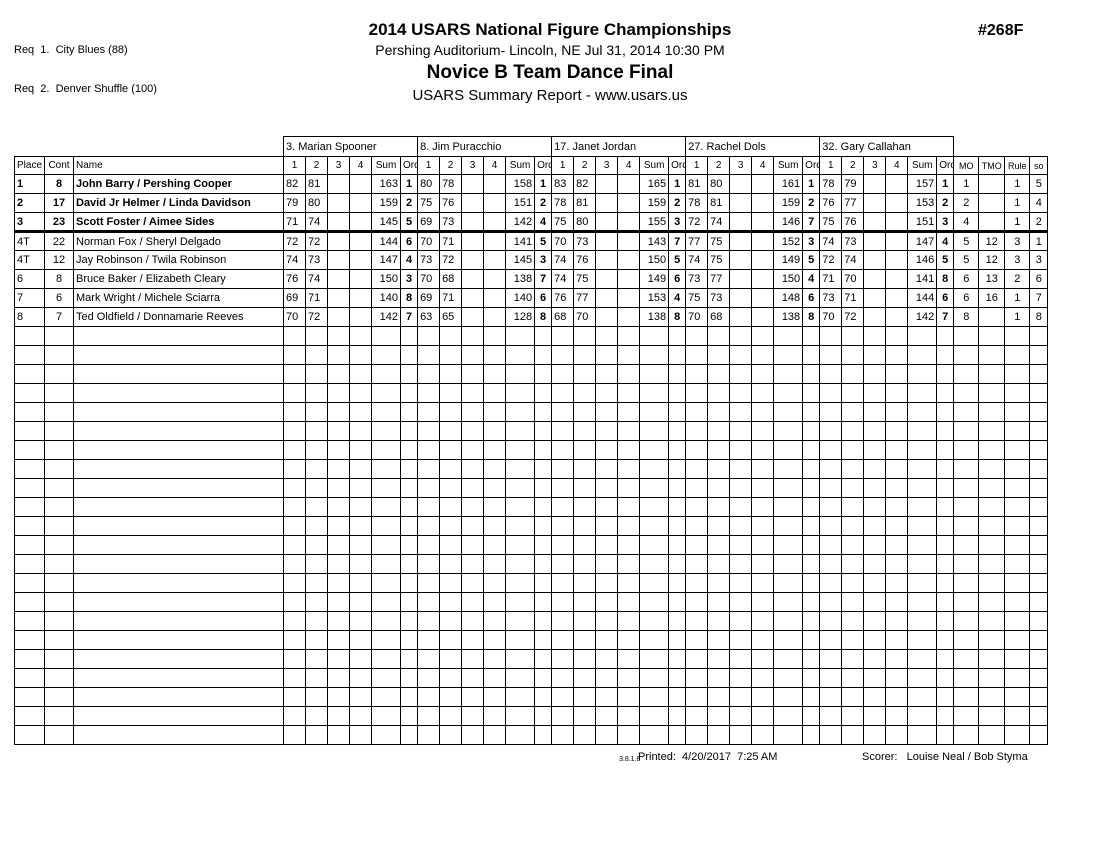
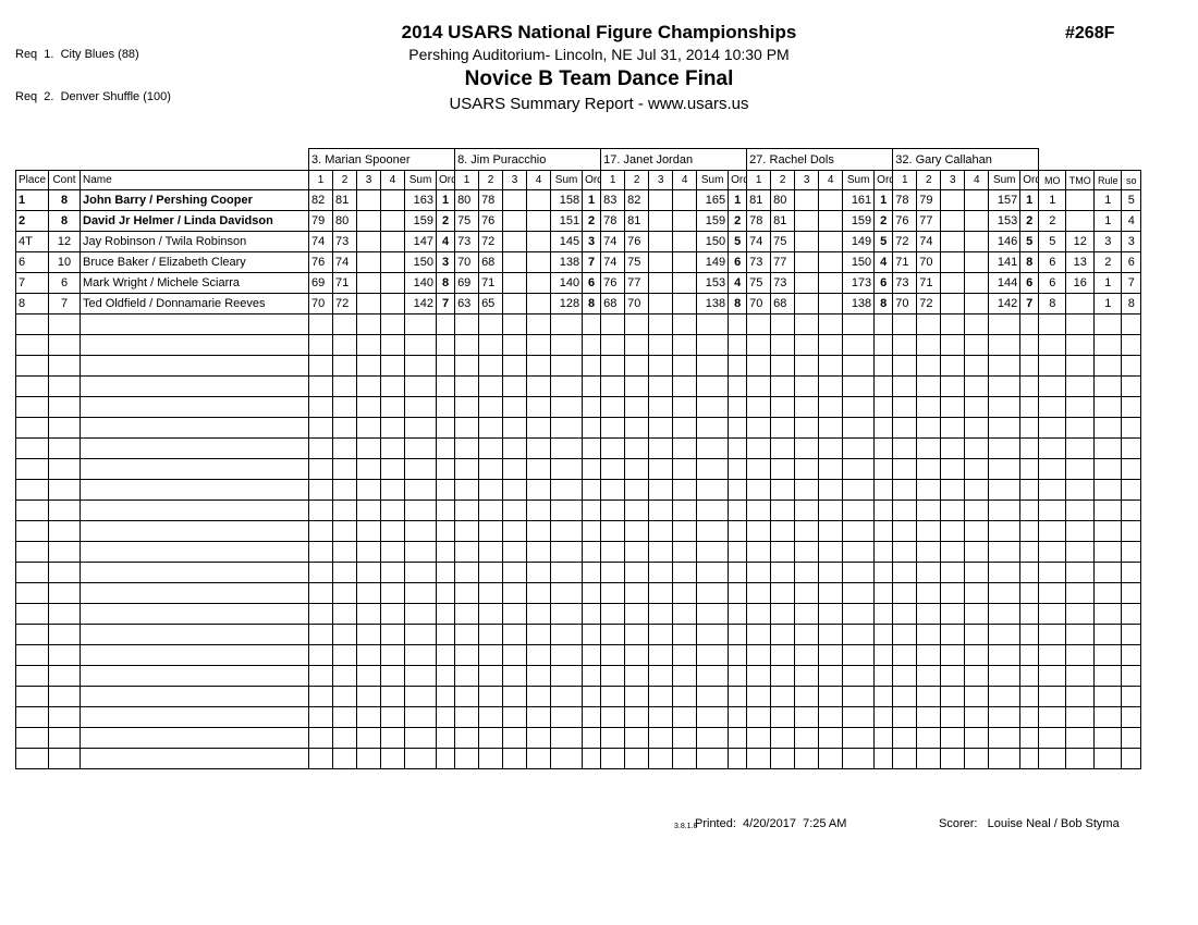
  Req 1. City Blues (88)
  Req 2. Denver Shuffle (100)
  #268F
  2014 USARS National Figure Championships
  Pershing Auditorium- Lincoln, NE Jul 31, 2014 10:30 PM
  Novice B Team Dance Final
  USARS Summary Report - www.usars.us
  	3. Marian Spooner	8. Jim Puracchio	17. Janet Jordan	27. Rachel Dols	32. Gary Callahan
  Place	Cont	Name	1	2	3	4	Sum	Ord	1	2	3	4	Sum	Ord	1	2	3	4	Sum	Ord	1	2	3	4	Sum	Ord	1	2	3	4	Sum	Ord	MO	TMO	Rule	so
  1	8	John Barry / Pershing Cooper	82	81			163	1	80	78			158	1	83	82			165	1	81	80			161	1	78	79			157	1	1		1	5
- 2	17	David Jr Helmer / Linda Davidson	79	80			159	2	75	76			151	2	78	81			159	2	78	81			159	2	76	77			153	2	2		1	4
+ 2	8	David Jr Helmer / Linda Davidson	79	80			159	2	75	76			151	2	78	81			159	2	78	81			159	2	76	77			153	2	2		1	4
- 3	23	Scott Foster / Aimee Sides	71	74			145	5	69	73			142	4	75	80			155	3	72	74			146	7	75	76			151	3	4		1	2
- 4T	22	Norman Fox / Sheryl Delgado	72	72			144	6	70	71			141	5	70	73			143	7	77	75			152	3	74	73			147	4	5	12	3	1
  4T	12	Jay Robinson / Twila Robinson	74	73			147	4	73	72			145	3	74	76			150	5	74	75			149	5	72	74			146	5	5	12	3	3
- 6	8	Bruce Baker / Elizabeth Cleary	76	74			150	3	70	68			138	7	74	75			149	6	73	77			150	4	71	70			141	8	6	13	2	6
+ 6	10	Bruce Baker / Elizabeth Cleary	76	74			150	3	70	68			138	7	74	75			149	6	73	77			150	4	71	70			141	8	6	13	2	6
- 7	6	Mark Wright / Michele Sciarra	69	71			140	8	69	71			140	6	76	77			153	4	75	73			148	6	73	71			144	6	6	16	1	7
+ 7	6	Mark Wright / Michele Sciarra	69	71			140	8	69	71			140	6	76	77			153	4	75	73			173	6	73	71			144	6	6	16	1	7
  8	7	Ted Oldfield / Donnamarie Reeves	70	72			142	7	63	65			128	8	68	70			138	8	70	68			138	8	70	72			142	7	8		1	8
  Printed: 4/20/2017 7:25 AM
  Scorer: Louise Neal / Bob Styma
